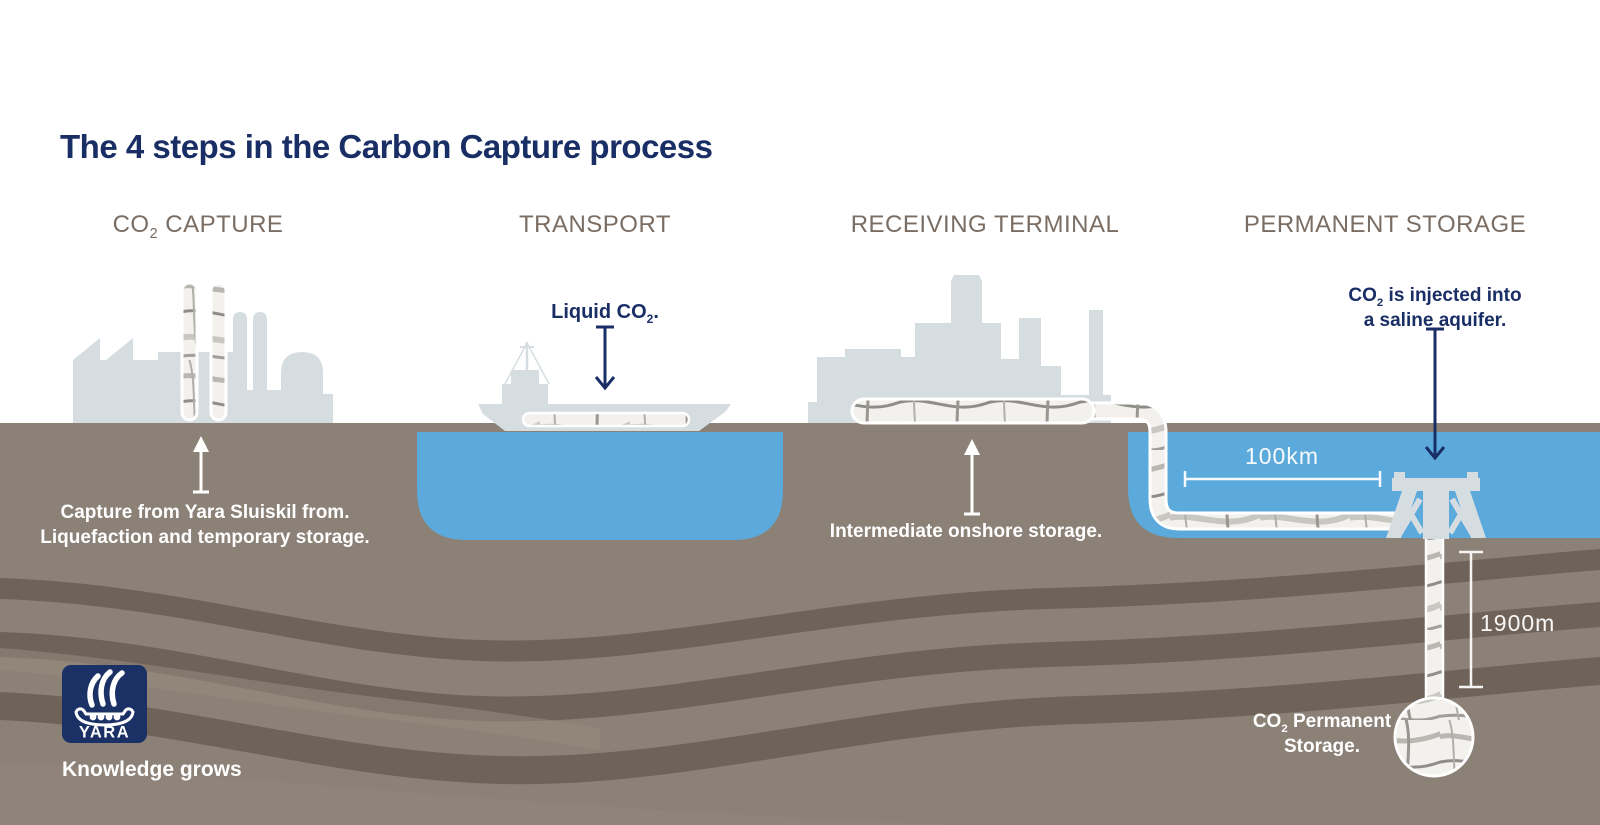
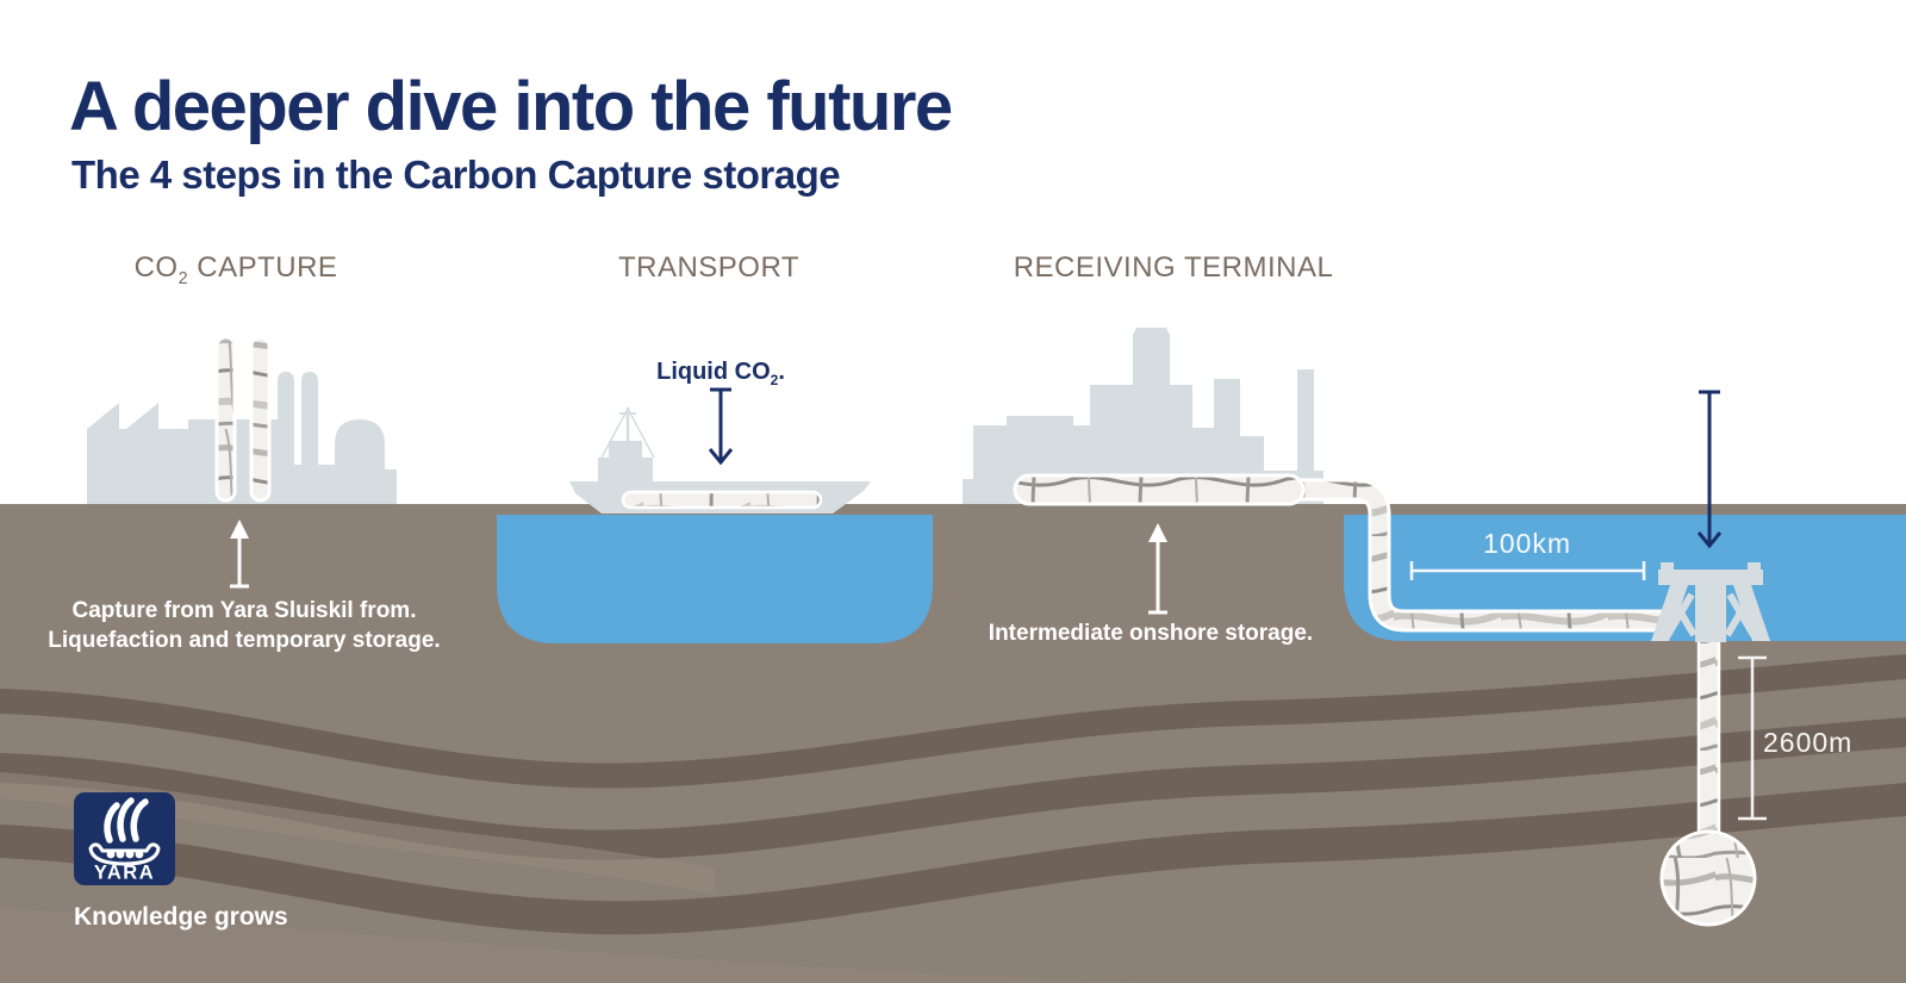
+ A deeper dive into the future
- The 4 steps in the Carbon Capture process
+ The 4 steps in the Carbon Capture storage
  CO2 CAPTURE
  TRANSPORT
  RECEIVING TERMINAL
- PERMANENT STORAGE
  Liquid CO2.
- CO2 is injected into
- a saline aquifer.
  Capture from Yara Sluiskil from.
  Liquefaction and temporary storage.
  Intermediate onshore storage.
  100km
- 1900m
+ 2600m
- CO2 Permanent
- Storage.
  YARA
  Knowledge grows
